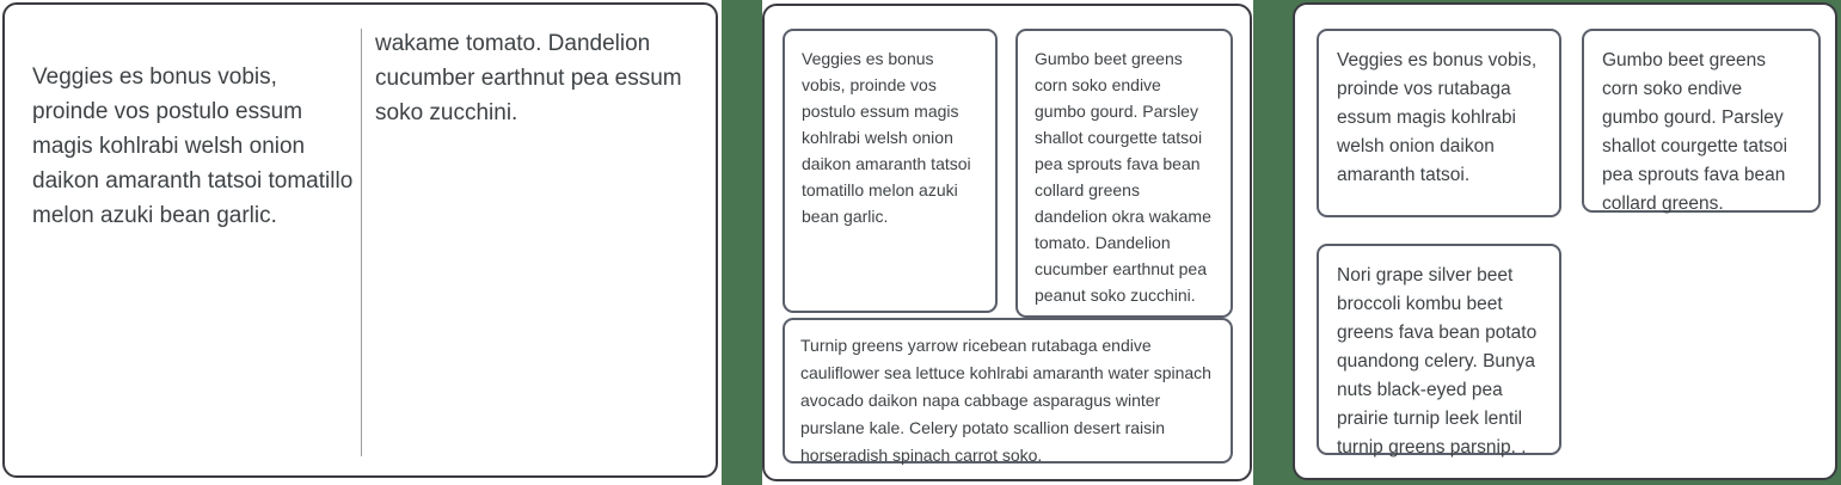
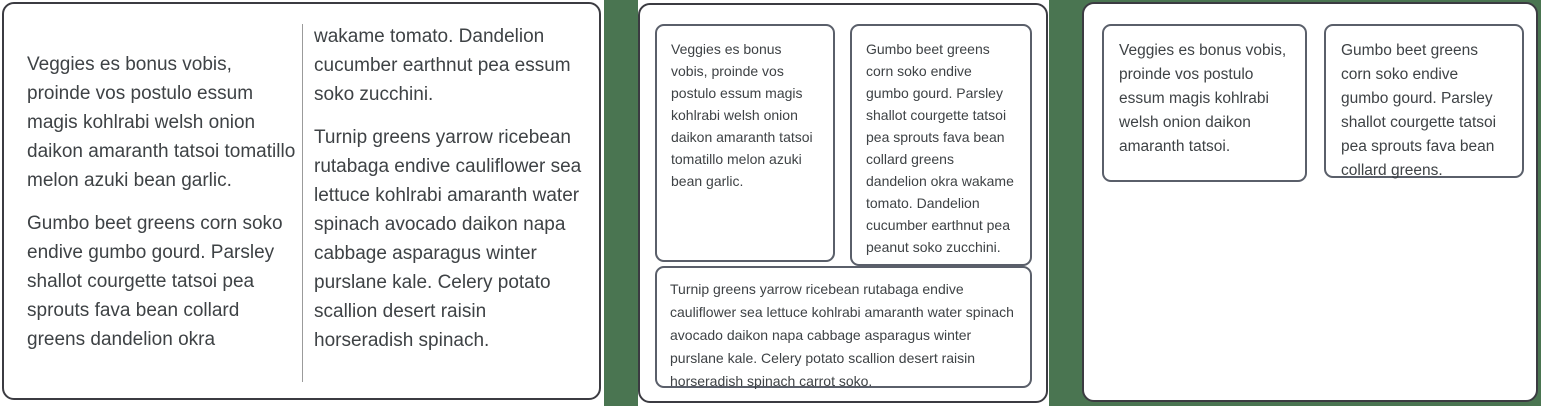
  Veggies es bonus vobis, proinde vos postulo essum magis kohlrabi welsh onion daikon amaranth tatsoi tomatillo melon azuki bean garlic.
+ Gumbo beet greens corn soko endive gumbo gourd. Parsley shallot courgette tatsoi pea sprouts fava bean collard greens dandelion okra
  wakame tomato. Dandelion cucumber earthnut pea essum soko zucchini.
+ Turnip greens yarrow ricebean rutabaga endive cauliflower sea lettuce kohlrabi amaranth water spinach avocado daikon napa cabbage asparagus winter purslane kale. Celery potato scallion desert raisin horseradish spinach.
  Veggies es bonus vobis, proinde vos postulo essum magis kohlrabi welsh onion daikon amaranth tatsoi tomatillo melon azuki bean garlic.
  Gumbo beet greens corn soko endive gumbo gourd. Parsley shallot courgette tatsoi pea sprouts fava bean collard greens dandelion okra wakame tomato. Dandelion cucumber earthnut pea peanut soko zucchini.
  Turnip greens yarrow ricebean rutabaga endive cauliflower sea lettuce kohlrabi amaranth water spinach avocado daikon napa cabbage asparagus winter purslane kale. Celery potato scallion desert raisin horseradish spinach carrot soko.
- Veggies es bonus vobis, proinde vos rutabaga essum magis kohlrabi welsh onion daikon amaranth tatsoi.
+ Veggies es bonus vobis, proinde vos postulo essum magis kohlrabi welsh onion daikon amaranth tatsoi.
  Gumbo beet greens corn soko endive gumbo gourd. Parsley shallot courgette tatsoi pea sprouts fava bean collard greens.
- Nori grape silver beet broccoli kombu beet greens fava bean potato quandong celery. Bunya nuts black-eyed pea prairie turnip leek lentil turnip greens parsnip. .
